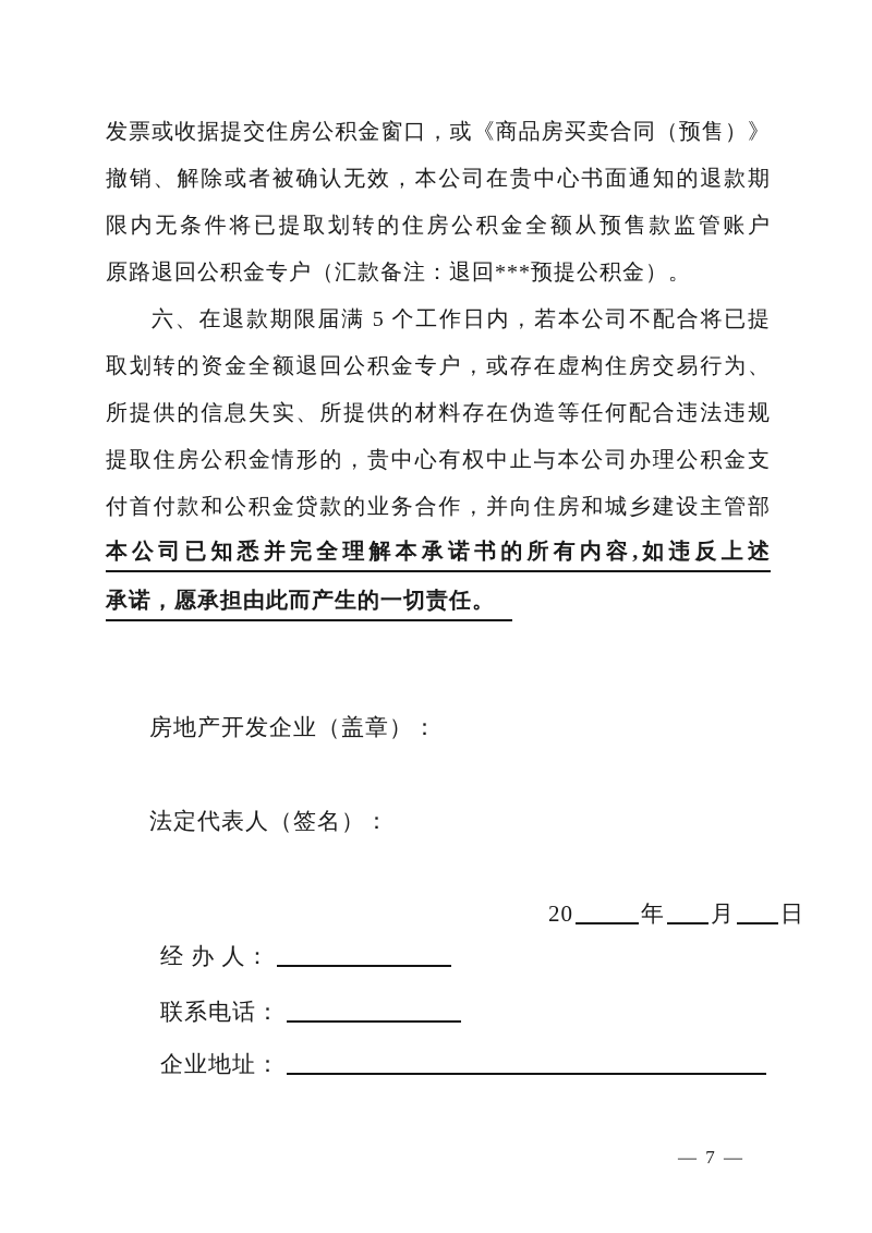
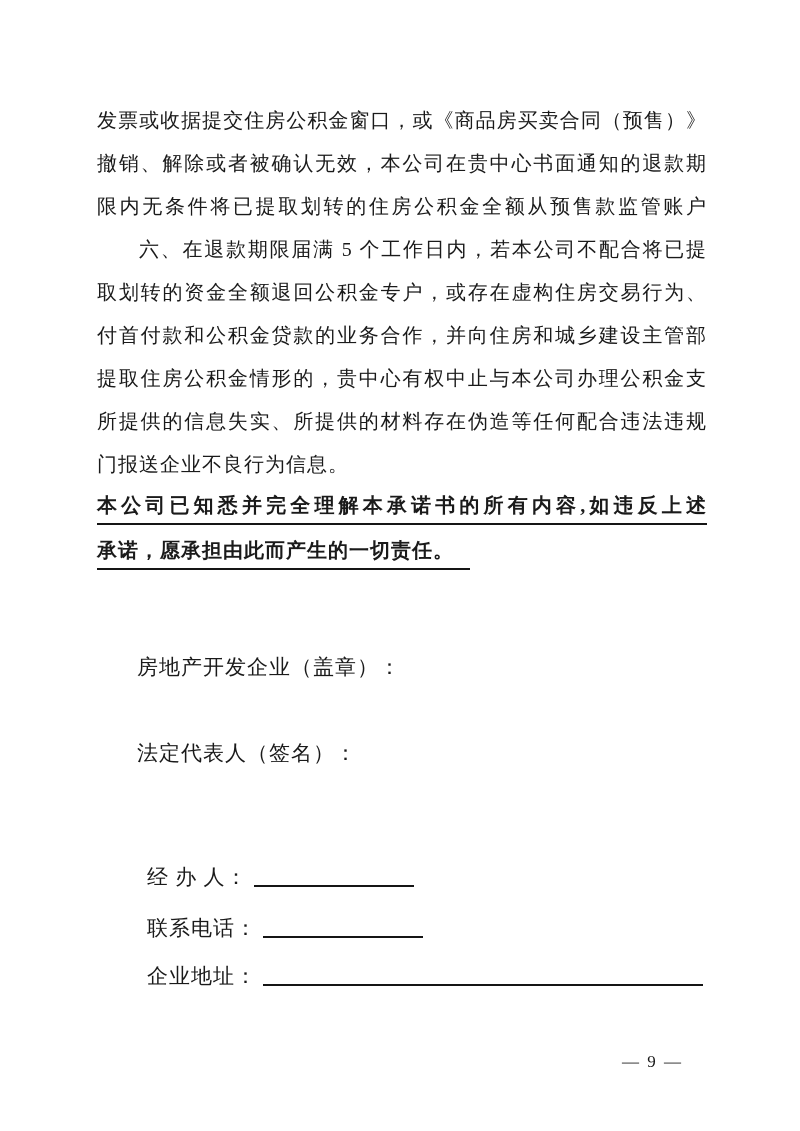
  发票或收据提交住房公积金窗口，或《商品房买卖合同（预售）》
  撤销、解除或者被确认无效，本公司在贵中心书面通知的退款期
  限内无条件将已提取划转的住房公积金全额从预售款监管账户
- 原路退回公积金专户（汇款备注：退回***预提公积金）。
  六、在退款期限届满 5 个工作日内，若本公司不配合将已提
  取划转的资金全额退回公积金专户，或存在虚构住房交易行为、
- 所提供的信息失实、所提供的材料存在伪造等任何配合违法违规
+ 付首付款和公积金贷款的业务合作，并向住房和城乡建设主管部
  提取住房公积金情形的，贵中心有权中止与本公司办理公积金支
- 付首付款和公积金贷款的业务合作，并向住房和城乡建设主管部
+ 所提供的信息失实、所提供的材料存在伪造等任何配合违法违规
+ 门报送企业不良行为信息。
  本公司已知悉并完全理解本承诺书的所有内容,如违反上述
  承诺，愿承担由此而产生的一切责任。
  房地产开发企业（盖章）：
  法定代表人（签名）：
- 20 年 月 日
  经 办 人：
  联系电话：
  企业地址：
- — 7 —
+ — 9 —
